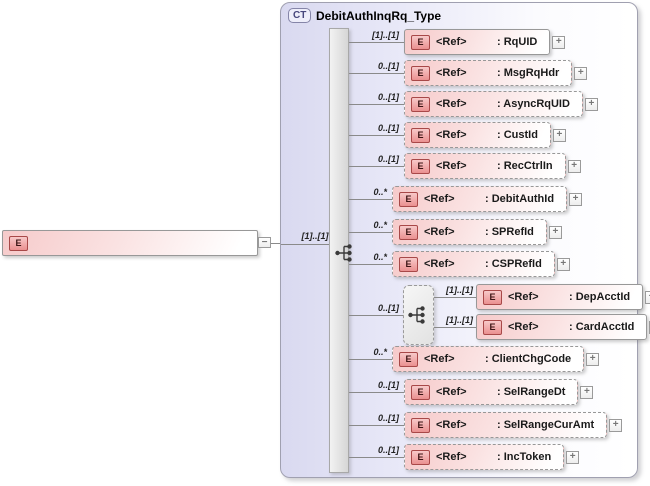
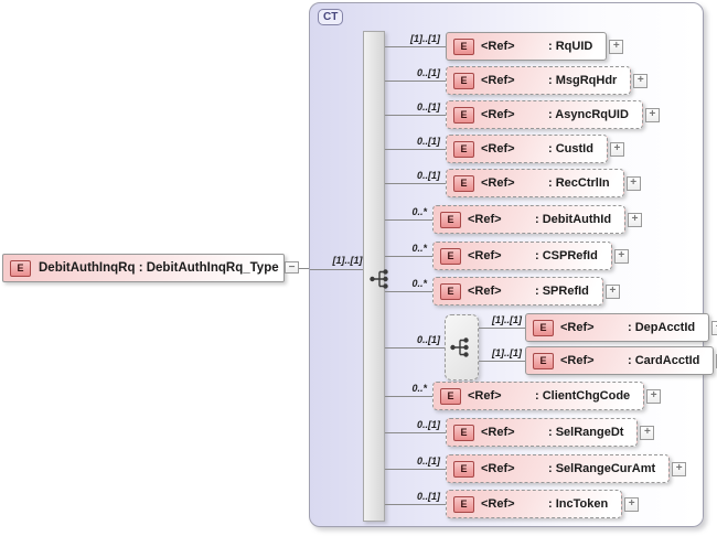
  E
+ DebitAuthInqRq : DebitAuthInqRq_Type
  −
  CT
- DebitAuthInqRq_Type
  [1]..[1]
  [1]..[1]
  0..[1]
  0..[1]
  0..[1]
  0..[1]
  0..*
  0..*
  0..*
  0..[1]
  0..*
  0..[1]
  0..[1]
  0..[1]
  E
  <Ref>
  : RqUID
  +
  E
  <Ref>
  : MsgRqHdr
  +
  E
  <Ref>
  : AsyncRqUID
  +
  E
  <Ref>
  : CustId
  +
  E
  <Ref>
  : RecCtrlIn
  +
  E
  <Ref>
  : DebitAuthId
  +
  E
  <Ref>
- : SPRefId
+ : CSPRefId
  +
  E
  <Ref>
- : CSPRefId
+ : SPRefId
  +
  [1]..[1]
  [1]..[1]
  E
  <Ref>
  : DepAcctId
  E
  <Ref>
  : CardAcctId
  E
  <Ref>
  : ClientChgCode
  +
  E
  <Ref>
  : SelRangeDt
  +
  E
  <Ref>
  : SelRangeCurAmt
  +
  E
  <Ref>
  : IncToken
  +
